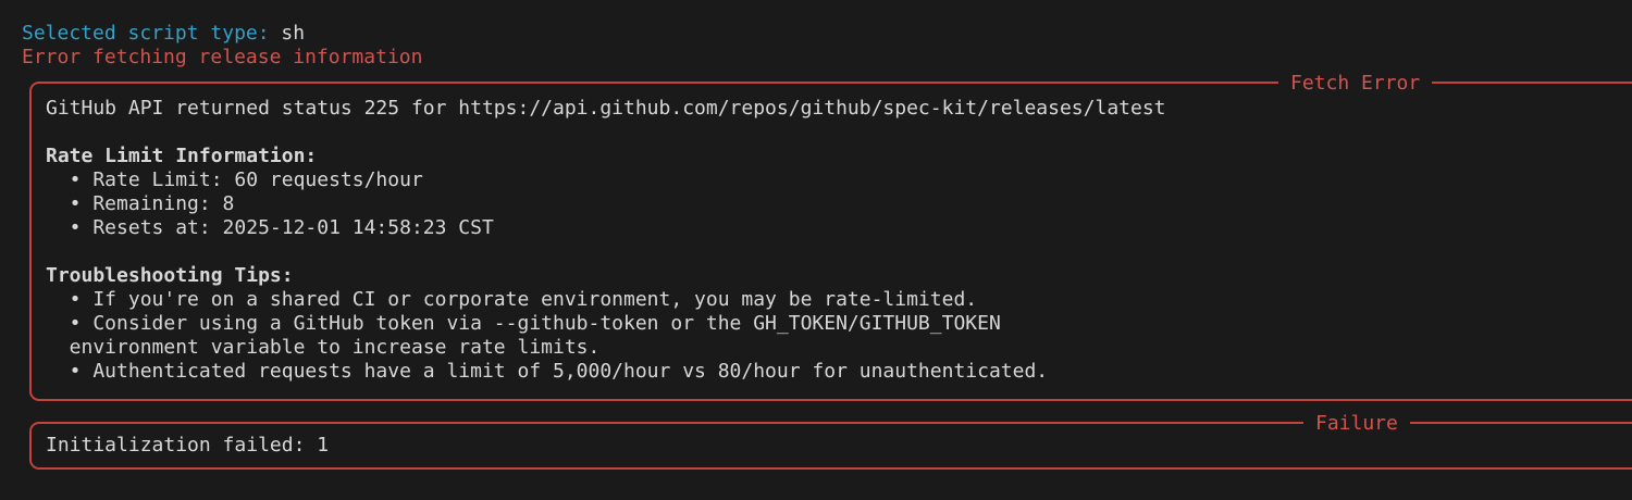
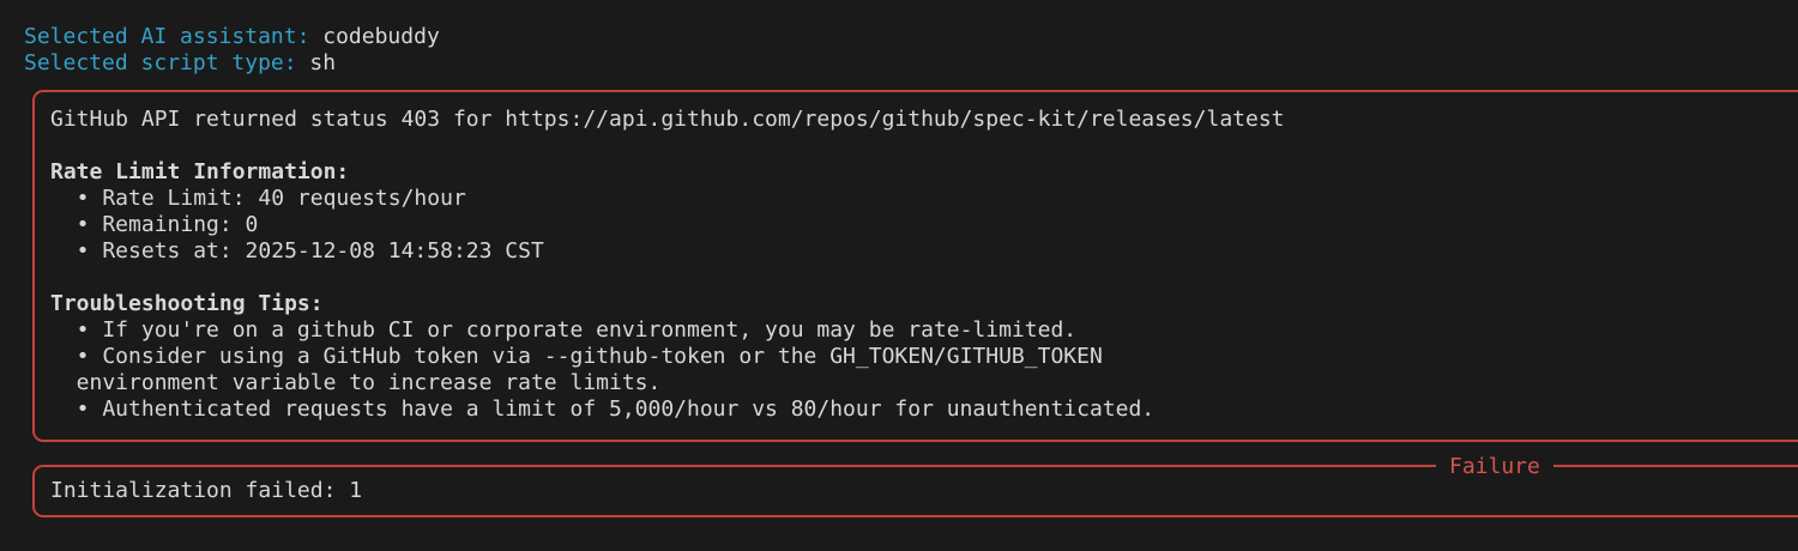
+ Selected AI assistant: codebuddy
  Selected script type: sh
- Error fetching release information
- Fetch Error
- GitHub API returned status 225 for https://api.github.com/repos/github/spec-kit/releases/latest
+ GitHub API returned status 403 for https://api.github.com/repos/github/spec-kit/releases/latest
  Rate Limit Information:
- • Rate Limit: 60 requests/hour
+ • Rate Limit: 40 requests/hour
- • Remaining: 8
+ • Remaining: 0
- • Resets at: 2025-12-01 14:58:23 CST
+ • Resets at: 2025-12-08 14:58:23 CST
  Troubleshooting Tips:
- • If you're on a shared CI or corporate environment, you may be rate-limited.
+ • If you're on a github CI or corporate environment, you may be rate-limited.
  • Consider using a GitHub token via --github-token or the GH_TOKEN/GITHUB_TOKEN
  environment variable to increase rate limits.
  • Authenticated requests have a limit of 5,000/hour vs 80/hour for unauthenticated.
  Failure
  Initialization failed: 1
